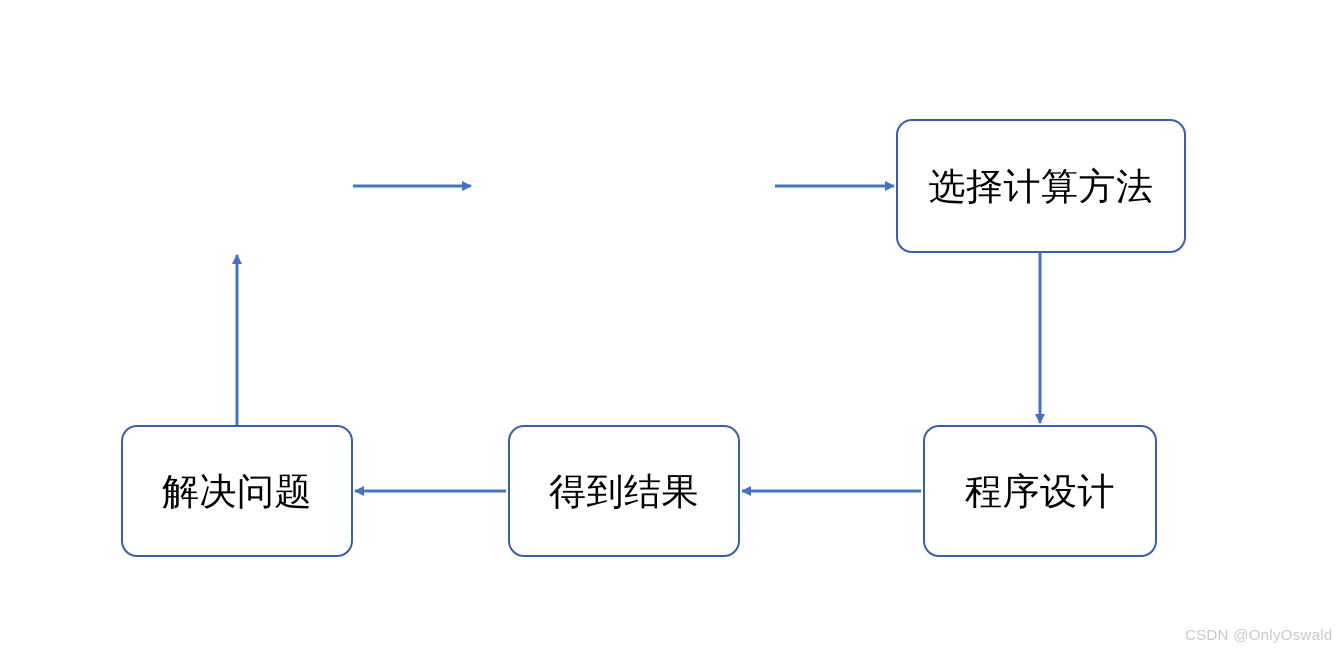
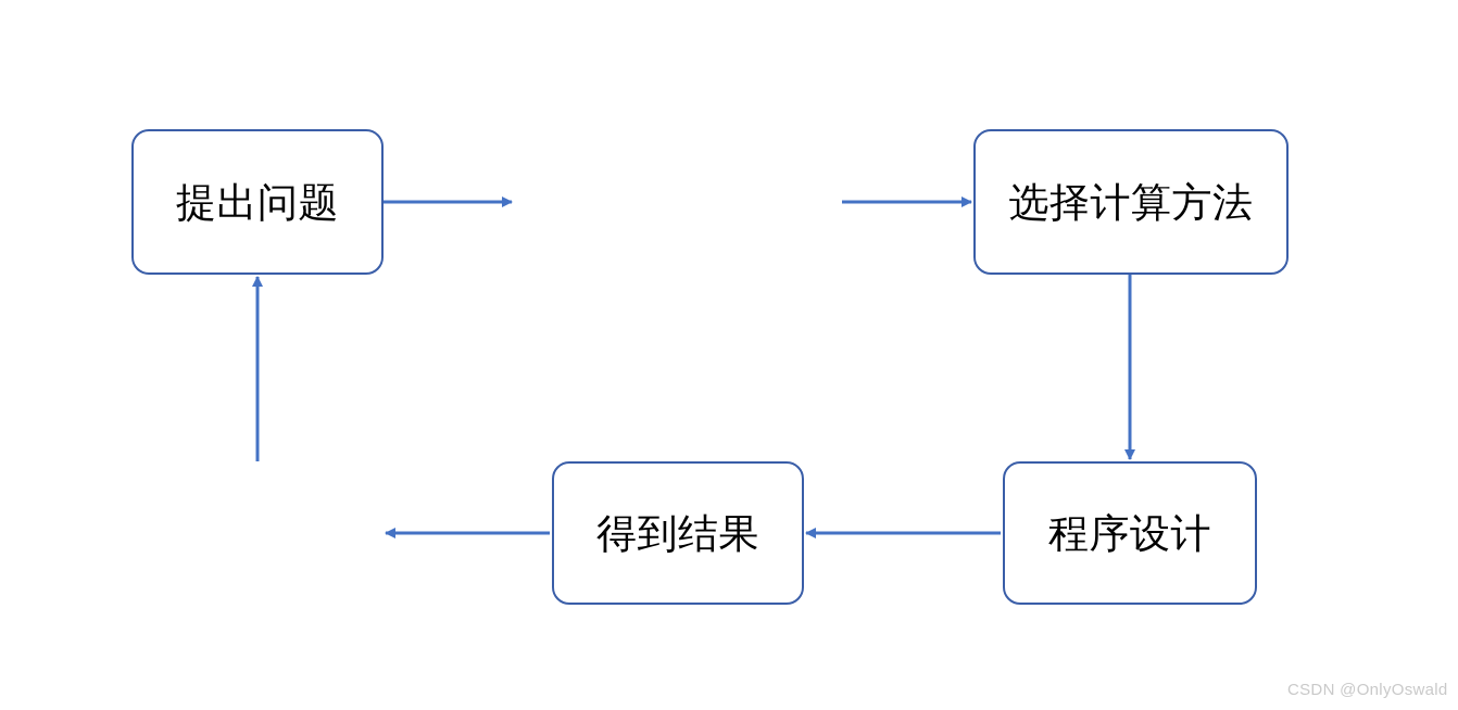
+ 提出问题
  选择计算方法
  程序设计
  得到结果
- 解决问题
  CSDN @OnlyOswald
